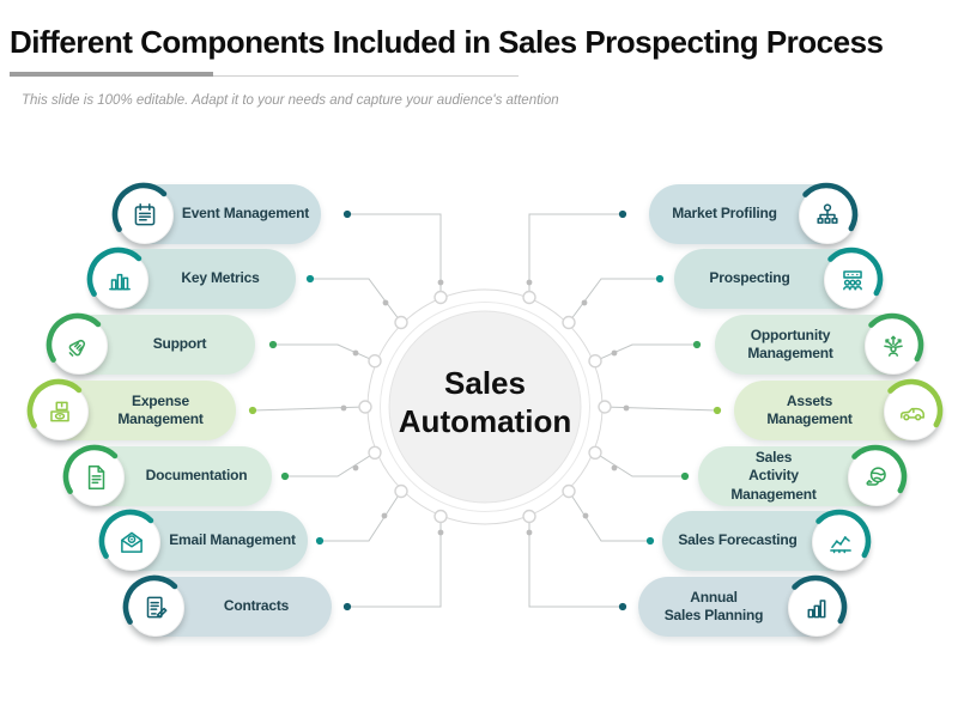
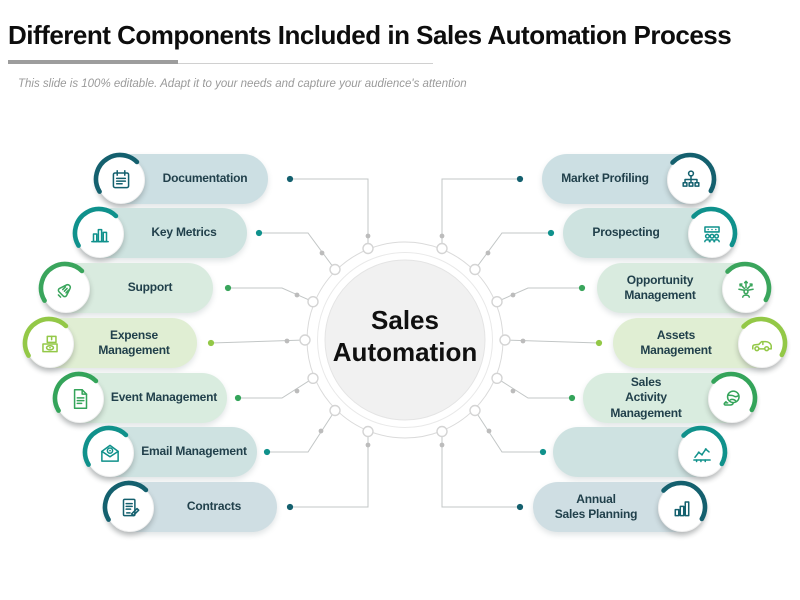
- Different Components Included in Sales Prospecting Process
+ Different Components Included in Sales Automation Process
  This slide is 100% editable. Adapt it to your needs and capture your audience's attention
- Event Management
+ Documentation
  Key Metrics
  Support
  Expense
  Management
- Documentation
+ Event Management
  Email Management
  Contracts
  Market Profiling
  Prospecting
  Opportunity
  Management
  Assets
  Management
  Sales
  Activity Management
- Sales Forecasting
  Annual
  Sales Planning
  Sales
  Automation
